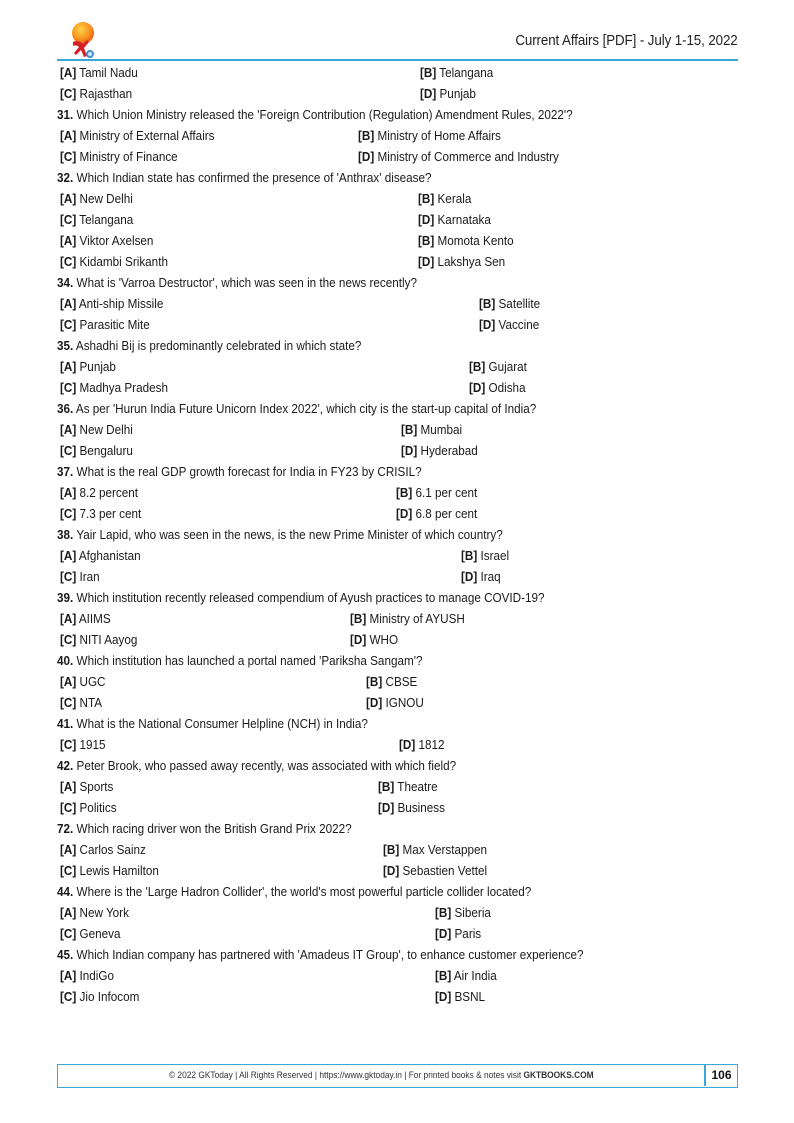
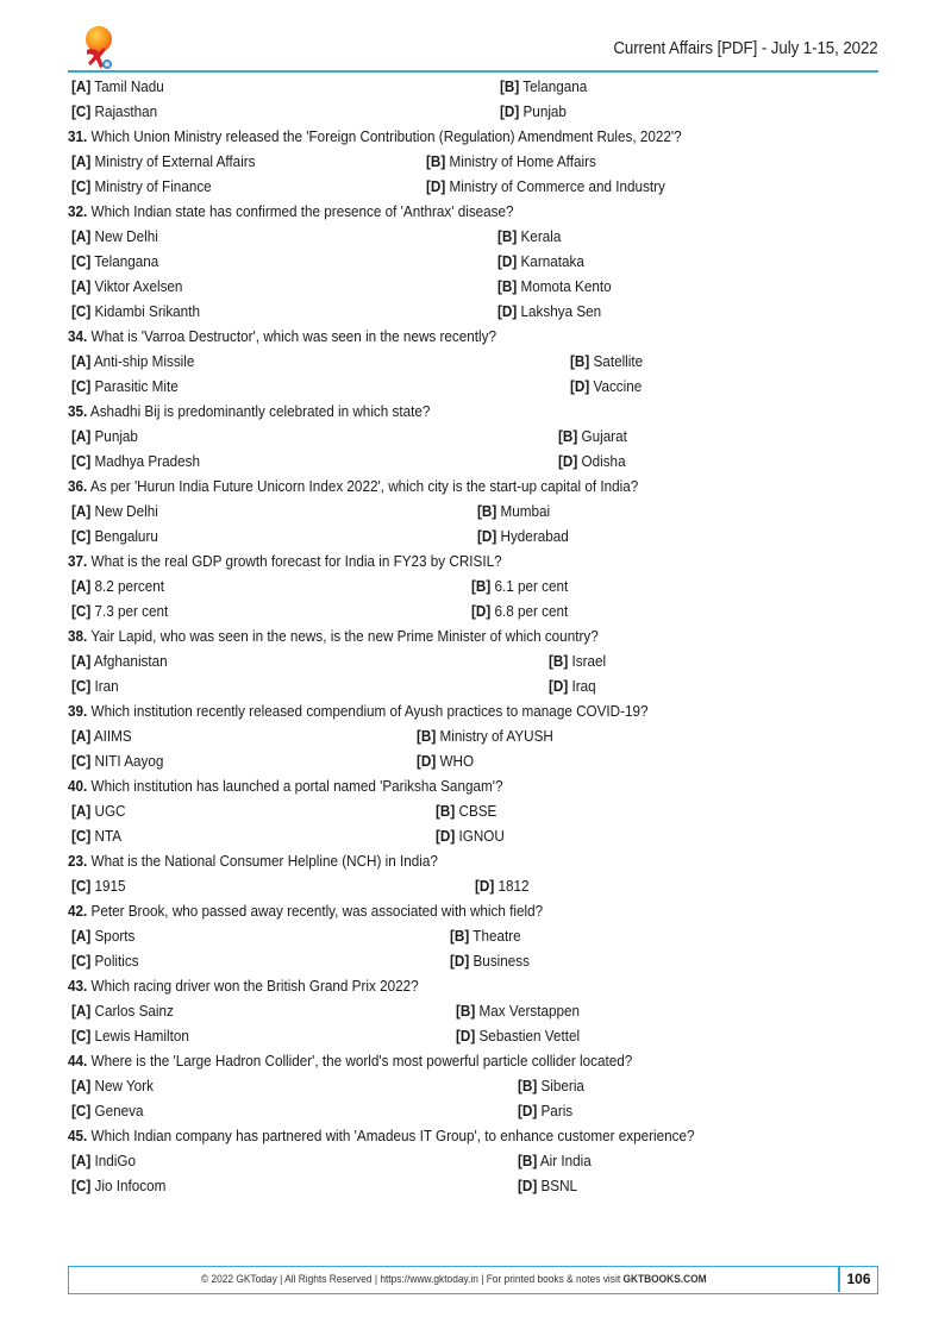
  Current Affairs [PDF] - July 1-15, 2022
  [A] Tamil Nadu
  [B] Telangana
  [C] Rajasthan
  [D] Punjab
  31. Which Union Ministry released the 'Foreign Contribution (Regulation) Amendment Rules, 2022'?
  [A] Ministry of External Affairs
  [B] Ministry of Home Affairs
  [C] Ministry of Finance
  [D] Ministry of Commerce and Industry
  32. Which Indian state has confirmed the presence of 'Anthrax' disease?
  [A] New Delhi
  [B] Kerala
  [C] Telangana
  [D] Karnataka
  [A] Viktor Axelsen
  [B] Momota Kento
  [C] Kidambi Srikanth
  [D] Lakshya Sen
  34. What is 'Varroa Destructor', which was seen in the news recently?
  [A] Anti-ship Missile
  [B] Satellite
  [C] Parasitic Mite
  [D] Vaccine
  35. Ashadhi Bij is predominantly celebrated in which state?
  [A] Punjab
  [B] Gujarat
  [C] Madhya Pradesh
  [D] Odisha
  36. As per 'Hurun India Future Unicorn Index 2022', which city is the start-up capital of India?
  [A] New Delhi
  [B] Mumbai
  [C] Bengaluru
  [D] Hyderabad
  37. What is the real GDP growth forecast for India in FY23 by CRISIL?
  [A] 8.2 percent
  [B] 6.1 per cent
  [C] 7.3 per cent
  [D] 6.8 per cent
  38. Yair Lapid, who was seen in the news, is the new Prime Minister of which country?
  [A] Afghanistan
  [B] Israel
  [C] Iran
  [D] Iraq
  39. Which institution recently released compendium of Ayush practices to manage COVID-19?
  [A] AIIMS
  [B] Ministry of AYUSH
  [C] NITI Aayog
  [D] WHO
  40. Which institution has launched a portal named 'Pariksha Sangam'?
  [A] UGC
  [B] CBSE
  [C] NTA
  [D] IGNOU
- 41. What is the National Consumer Helpline (NCH) in India?
+ 23. What is the National Consumer Helpline (NCH) in India?
  [C] 1915
  [D] 1812
  42. Peter Brook, who passed away recently, was associated with which field?
  [A] Sports
  [B] Theatre
  [C] Politics
  [D] Business
- 72. Which racing driver won the British Grand Prix 2022?
+ 43. Which racing driver won the British Grand Prix 2022?
  [A] Carlos Sainz
  [B] Max Verstappen
  [C] Lewis Hamilton
  [D] Sebastien Vettel
  44. Where is the 'Large Hadron Collider', the world's most powerful particle collider located?
  [A] New York
  [B] Siberia
  [C] Geneva
  [D] Paris
  45. Which Indian company has partnered with 'Amadeus IT Group', to enhance customer experience?
  [A] IndiGo
  [B] Air India
  [C] Jio Infocom
  [D] BSNL
  © 2022 GKToday | All Rights Reserved | https://www.gktoday.in | For printed books & notes visit GKTBOOKS.COM
  106
